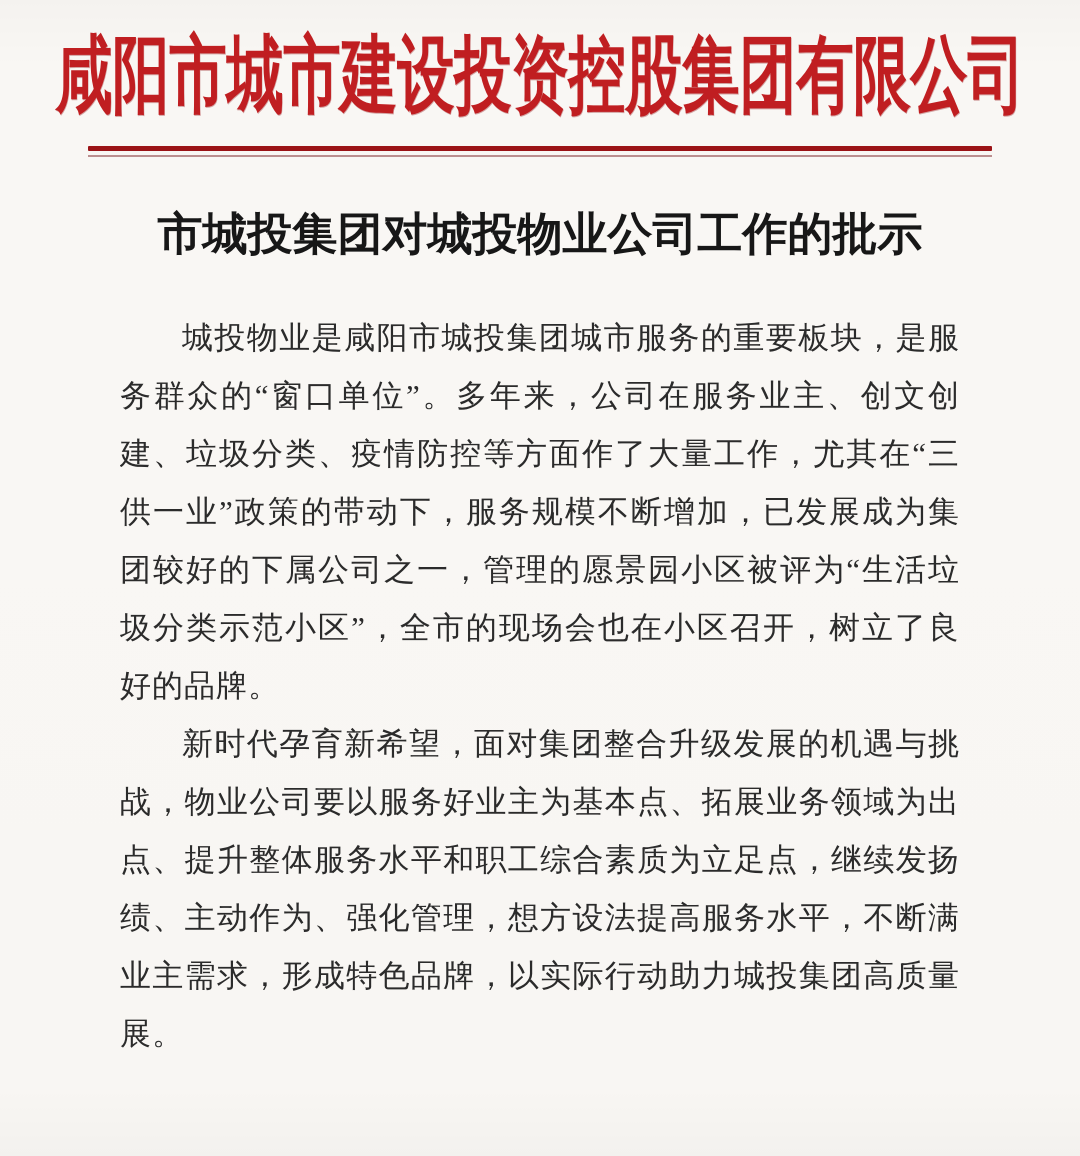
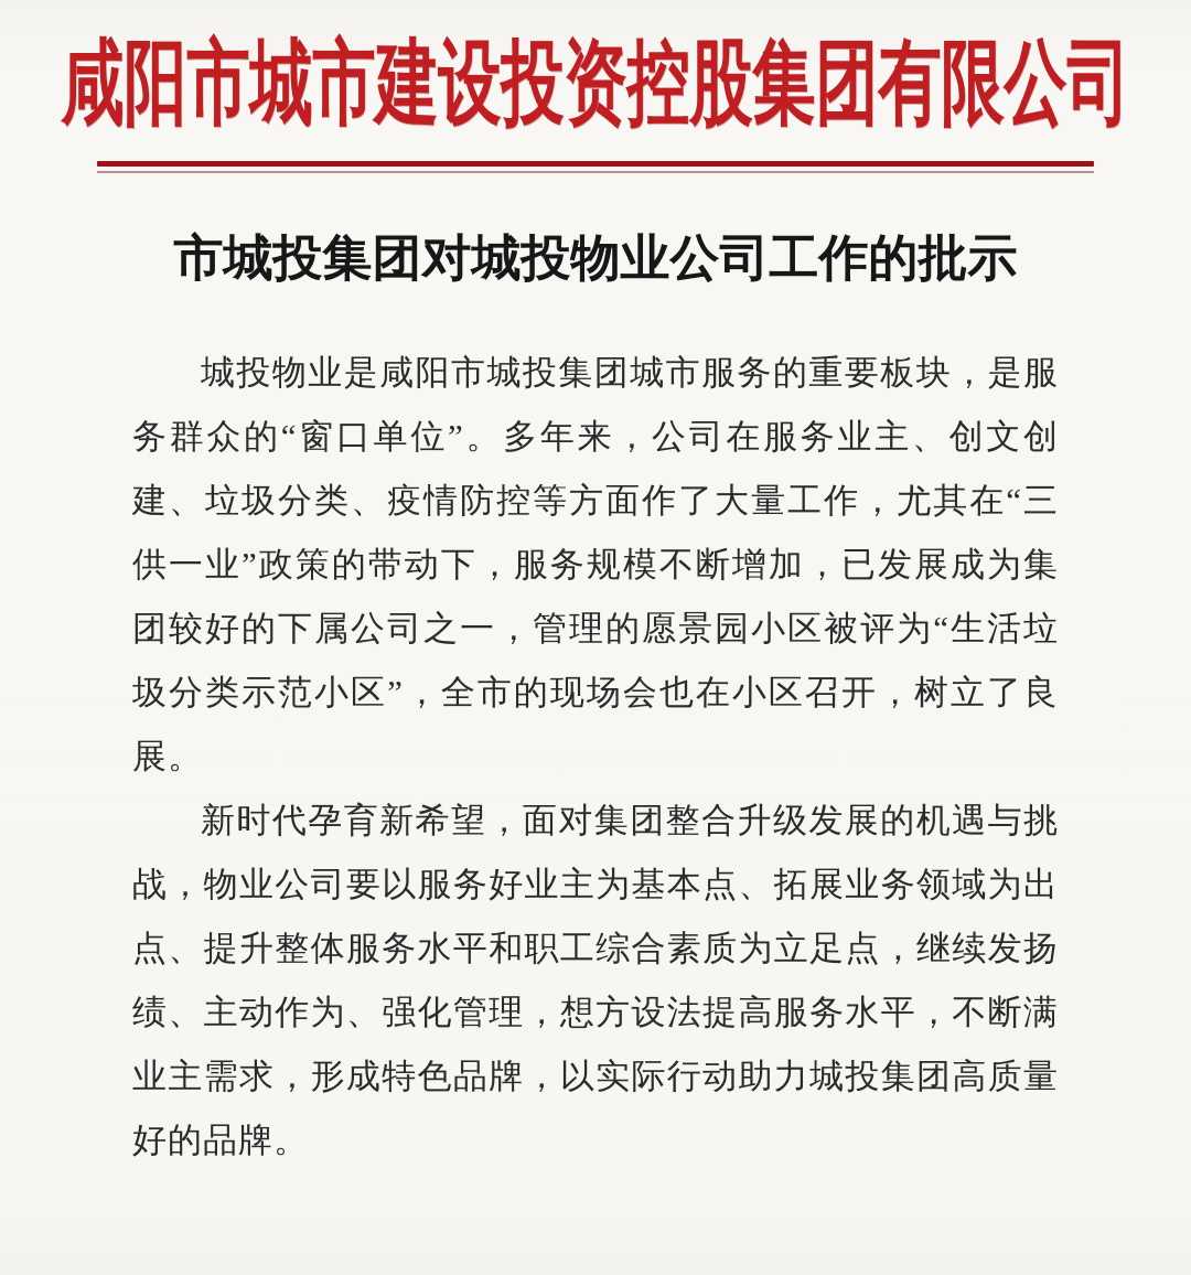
  咸阳市城市建设投资控股集团有限公司
  市城投集团对城投物业公司工作的批示
  城投物业是咸阳市城投集团城市服务的重要板块，是服
  务群众的“窗口单位”。多年来，公司在服务业主、创文创
  建、垃圾分类、疫情防控等方面作了大量工作，尤其在“三
  供一业”政策的带动下，服务规模不断增加，已发展成为集
  团较好的下属公司之一，管理的愿景园小区被评为“生活垃
  圾分类示范小区”，全市的现场会也在小区召开，树立了良
- 好的品牌。
+ 展。
  新时代孕育新希望，面对集团整合升级发展的机遇与挑
  战，物业公司要以服务好业主为基本点、拓展业务领域为出
  点、提升整体服务水平和职工综合素质为立足点，继续发扬
  绩、主动作为、强化管理，想方设法提高服务水平，不断满
  业主需求，形成特色品牌，以实际行动助力城投集团高质量
- 展。
+ 好的品牌。
